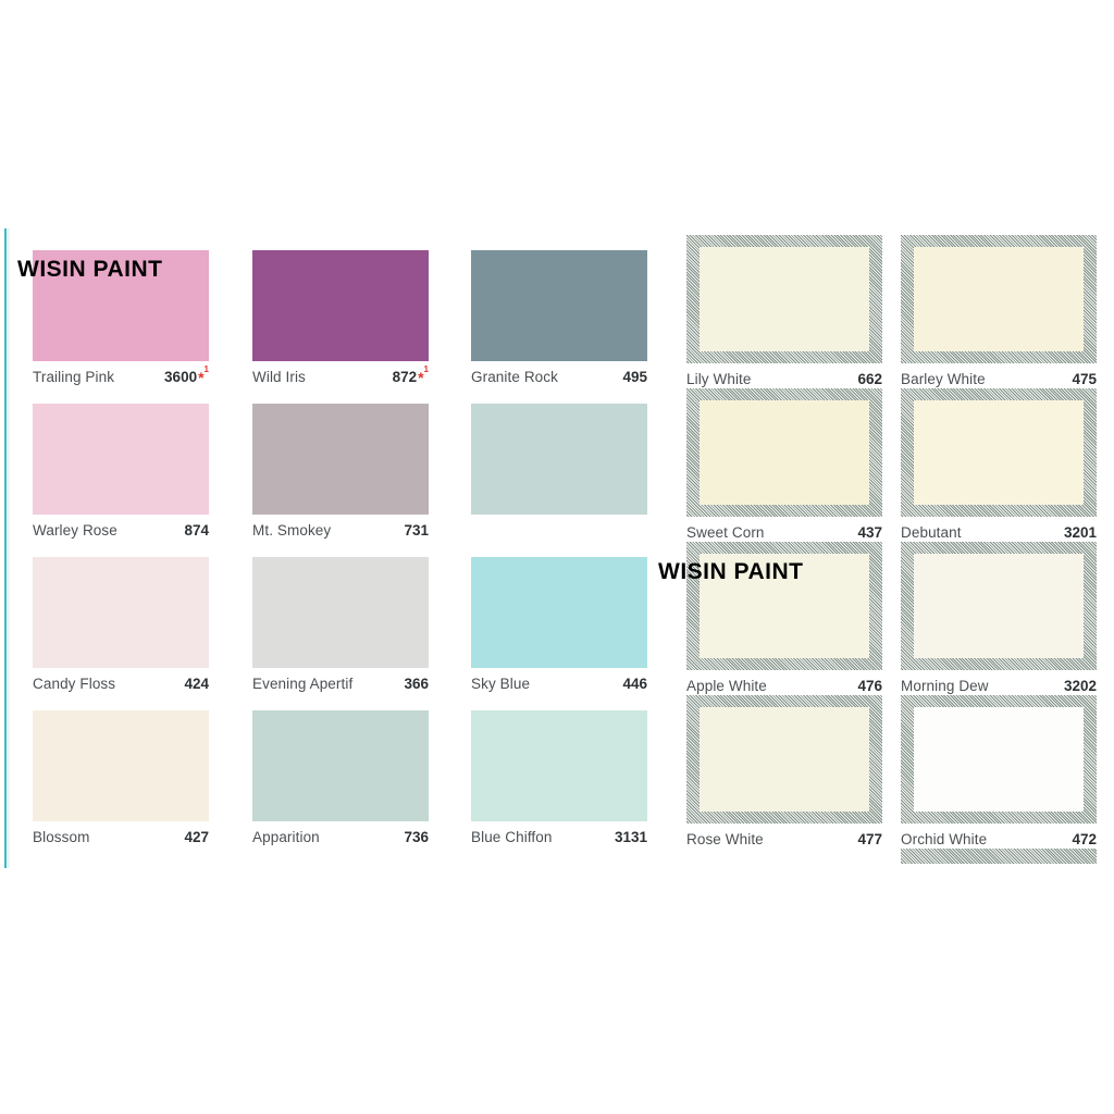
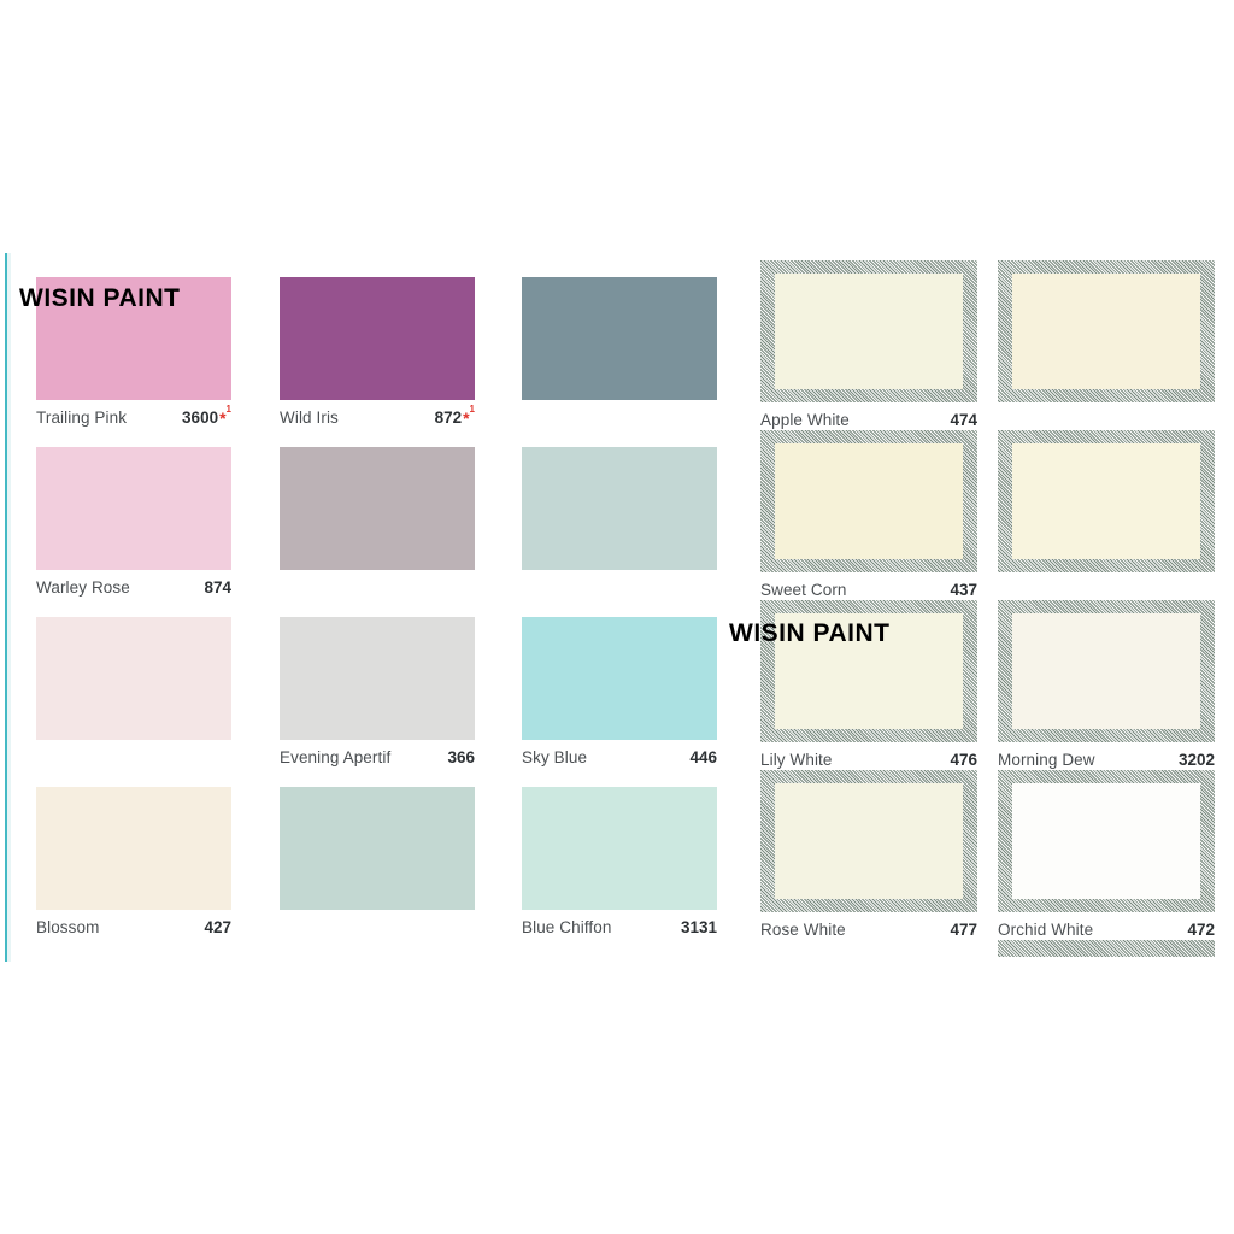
  Trailing Pink
  3600
  *
  1
  Warley Rose
  874
- Candy Floss
- 424
  Blossom
  427
  Wild Iris
  872
  *
  1
- Mt. Smokey
- 731
  Evening Apertif
  366
- Apparition
- 736
- Granite Rock
- 495
  Sky Blue
  446
  Blue Chiffon
  3131
- Lily White
+ Apple White
- 662
+ 474
  Sweet Corn
  437
- Apple White
+ Lily White
  476
  Rose White
  477
- Barley White
- 475
- Debutant
- 3201
  Morning Dew
  3202
  Orchid White
  472
  WISIN PAINT
  WISIN PAINT
